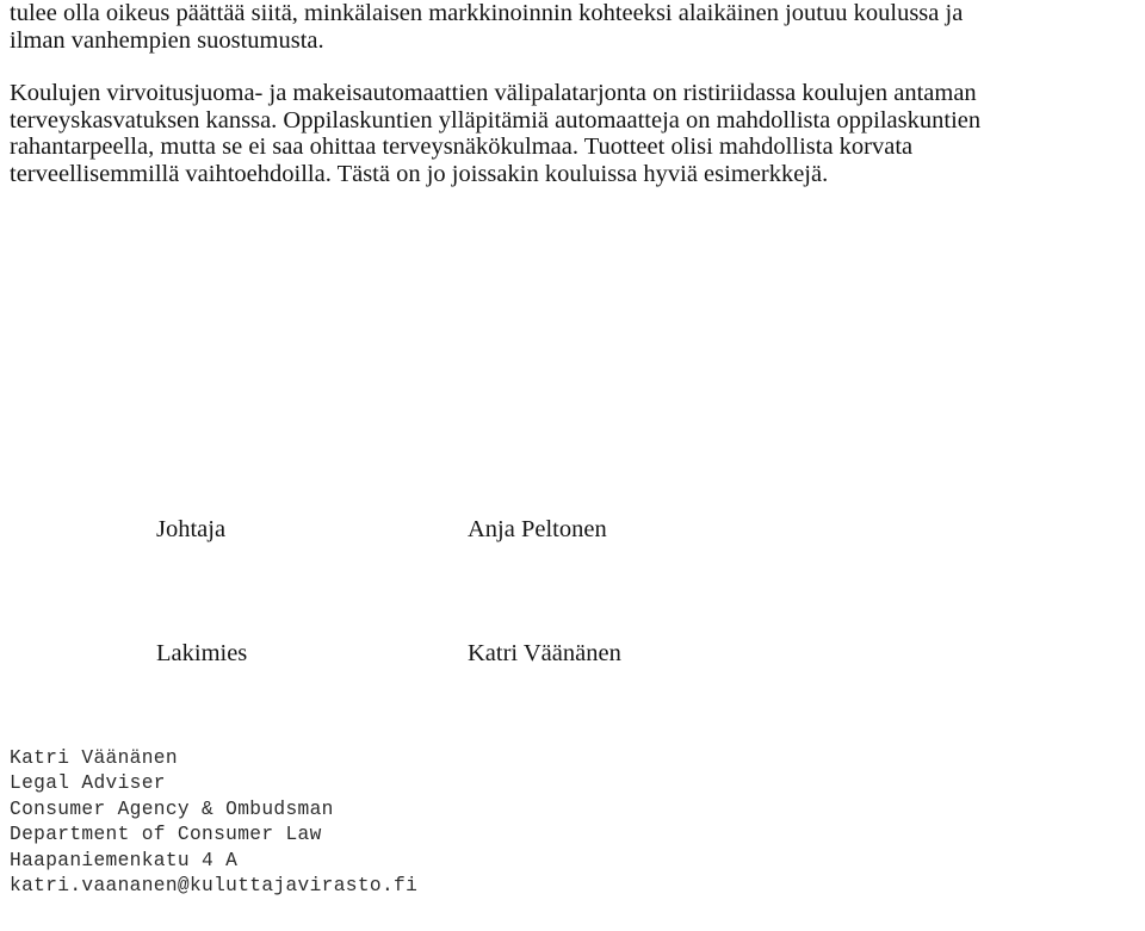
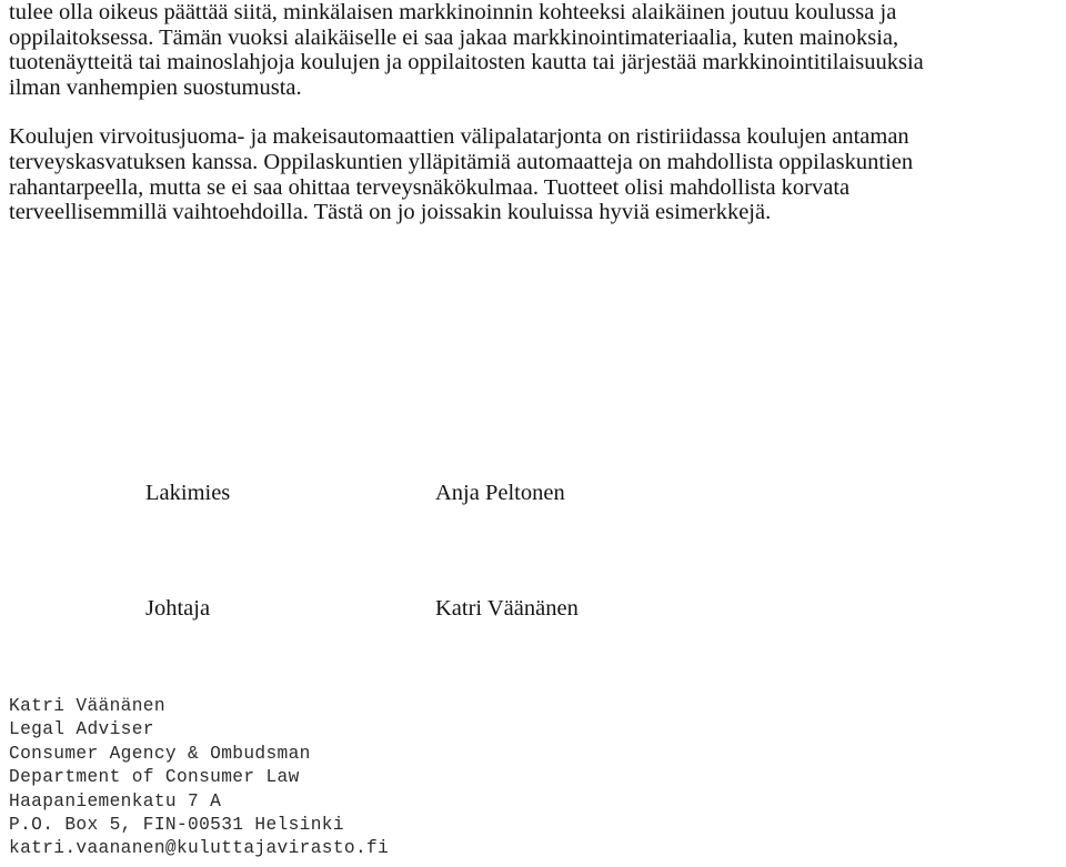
  tulee olla oikeus päättää siitä, minkälaisen markkinoinnin kohteeksi alaikäinen joutuu koulussa ja
+ oppilaitoksessa. Tämän vuoksi alaikäiselle ei saa jakaa markkinointimateriaalia, kuten mainoksia,
+ tuotenäytteitä tai mainoslahjoja koulujen ja oppilaitosten kautta tai järjestää markkinointitilaisuuksia
  ilman vanhempien suostumusta.
  Koulujen virvoitusjuoma- ja makeisautomaattien välipalatarjonta on ristiriidassa koulujen antaman
  terveyskasvatuksen kanssa. Oppilaskuntien ylläpitämiä automaatteja on mahdollista oppilaskuntien
  rahantarpeella, mutta se ei saa ohittaa terveysnäkökulmaa. Tuotteet olisi mahdollista korvata
  terveellisemmillä vaihtoehdoilla. Tästä on jo joissakin kouluissa hyviä esimerkkejä.
- Johtaja
+ Lakimies
  Anja Peltonen
- Lakimies
+ Johtaja
  Katri Väänänen
  Katri Väänänen
  Legal Adviser
  Consumer Agency & Ombudsman
  Department of Consumer Law
- Haapaniemenkatu 4 A
+ Haapaniemenkatu 7 A
+ P.O. Box 5, FIN-00531 Helsinki
  katri.vaananen@kuluttajavirasto.fi
